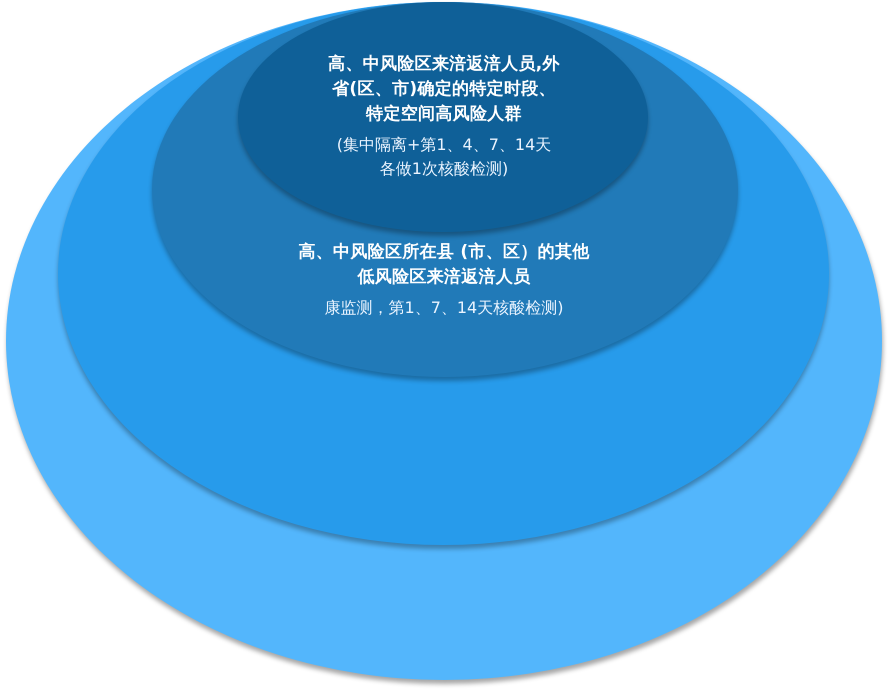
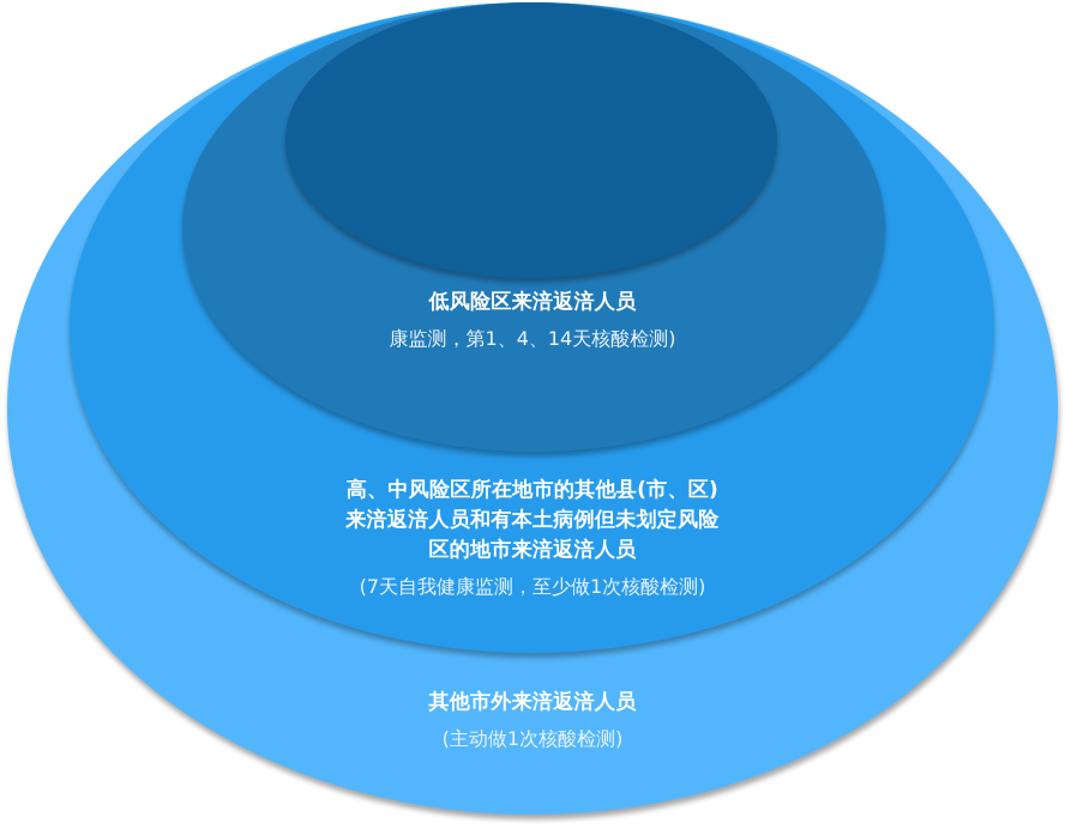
- 高、中风险区来涪返涪人员,外
- 省(区、市)确定的特定时段、
- 特定空间高风险人群
- (集中隔离+第1、4、7、14天
- 各做1次核酸检测)
- 高、中风险区所在县 (市、区）的其他
  低风险区来涪返涪人员
- 康监测，第1、7、14天核酸检测)
+ 康监测，第1、4、14天核酸检测)
+ 高、中风险区所在地市的其他县(市、区)
+ 来涪返涪人员和有本土病例但未划定风险
+ 区的地市来涪返涪人员
+ (7天自我健康监测，至少做1次核酸检测)
+ 其他市外来涪返涪人员
+ (主动做1次核酸检测)
